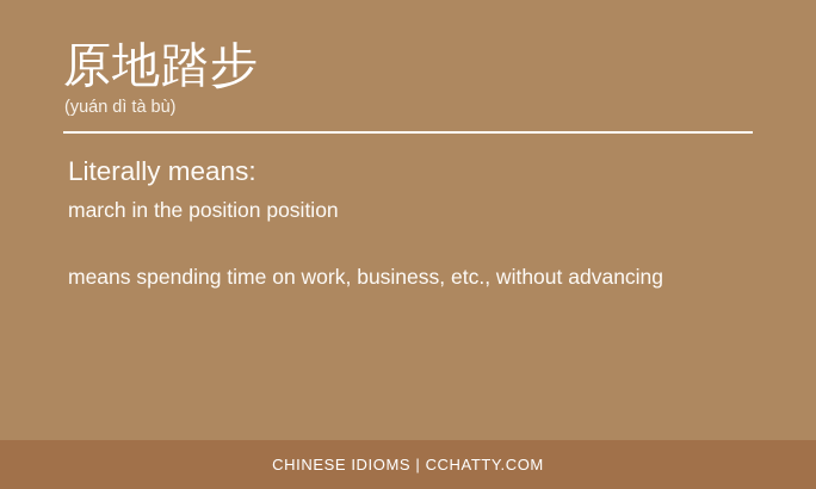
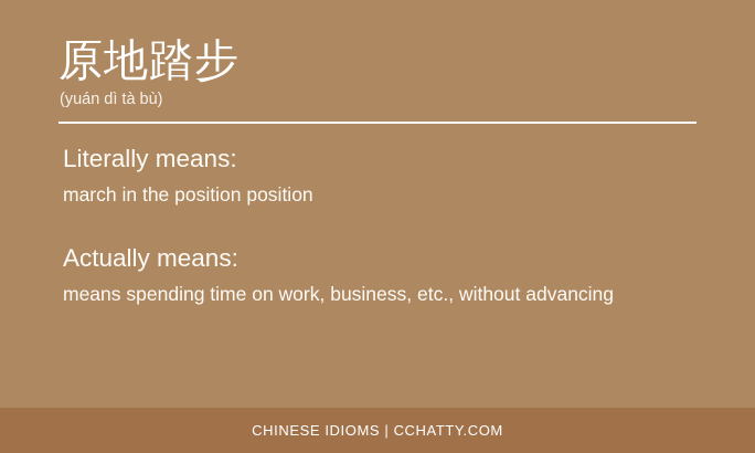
  原地踏步
  (yuán dì tà bù)
  Literally means:
  march in the position position
+ Actually means:
  means spending time on work, business, etc., without advancing
  CHINESE IDIOMS | CCHATTY.COM
